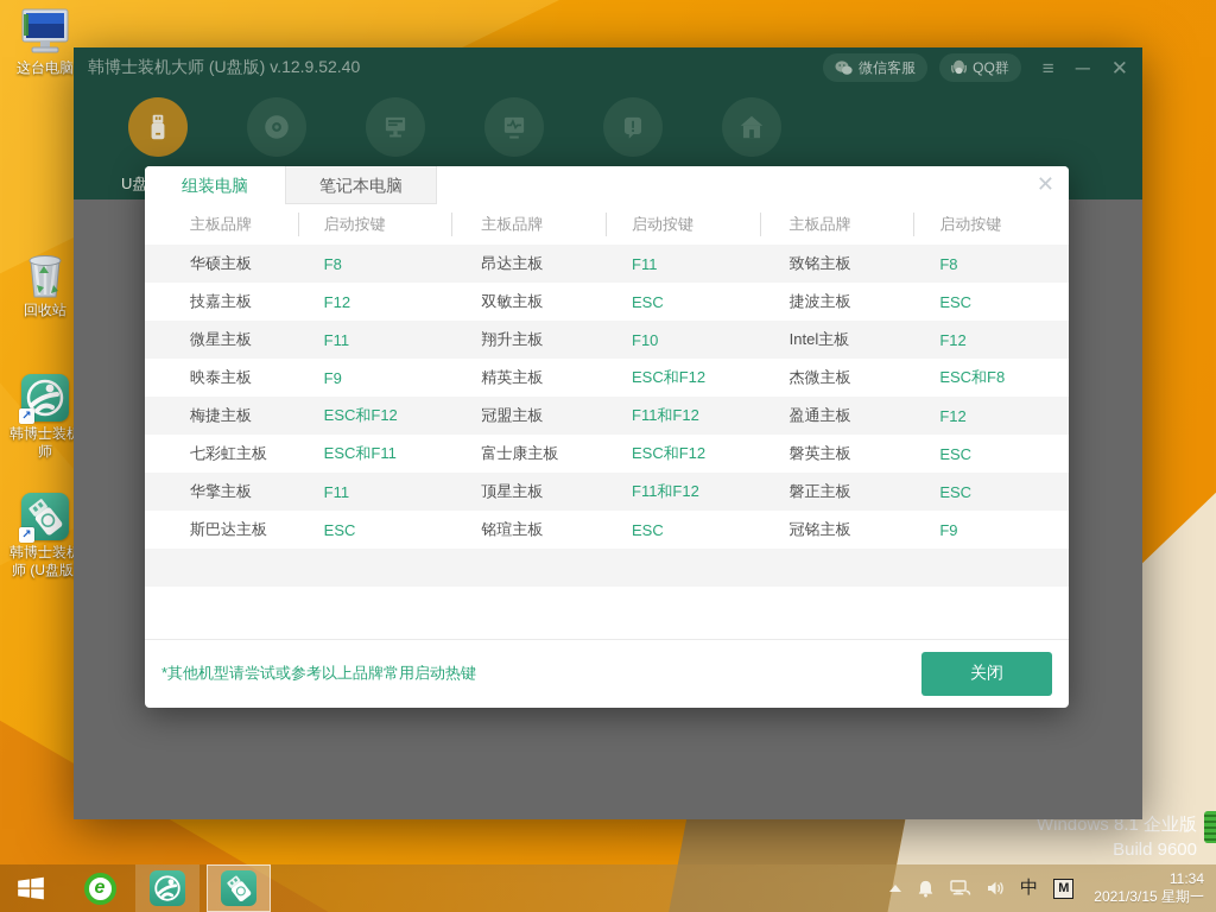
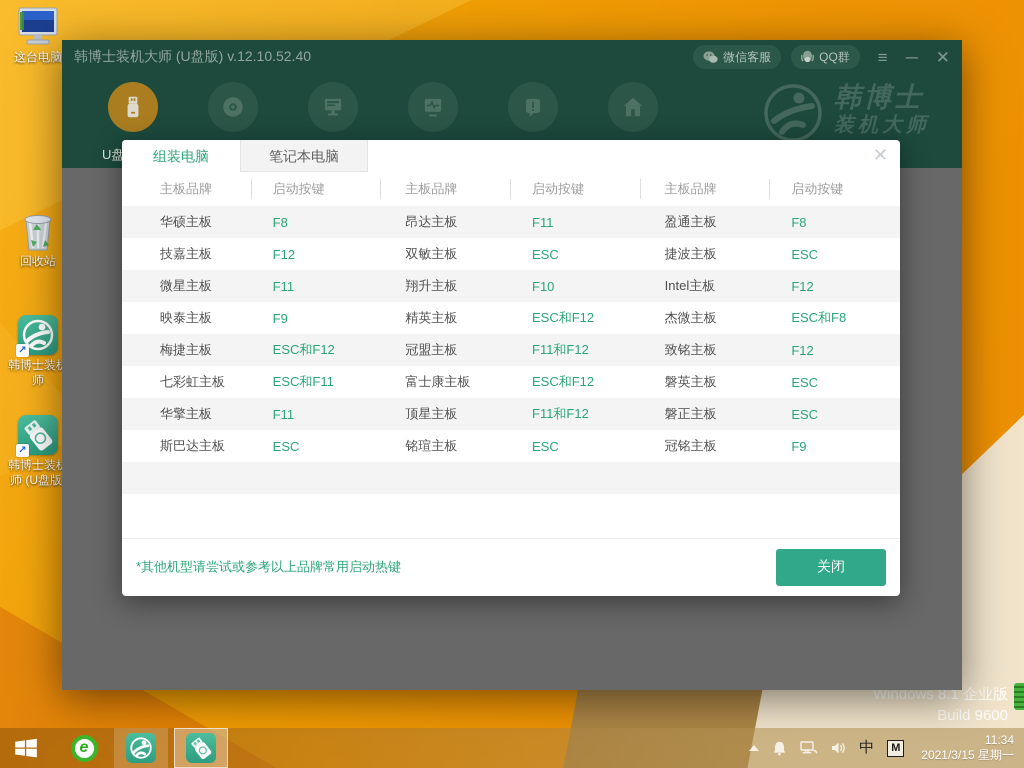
  这台电脑
  回收站
  ↗
  韩博士装师
  ↗
  韩博士装师 (U盘版
  Windows 8.1 企业版
  Build 9600
- 韩博士装机大师 (U盘版) v.12.9.52.40
+ 韩博士装机大师 (U盘版) v.12.10.52.40
  微信客服
  QQ群
  ≡
  ─
  ✕
+ 韩博士
+ 装机大师
  组装电脑
  笔记本电脑
  ✕
  主板品牌
  启动按键
  主板品牌
  启动按键
  主板品牌
  启动按键
  华硕主板
  F8
  昂达主板
  F11
- 致铭主板
+ 盈通主板
  F8
  技嘉主板
  F12
  双敏主板
  ESC
  捷波主板
  ESC
  微星主板
  F11
  翔升主板
  F10
  Intel主板
  F12
  映泰主板
  F9
  精英主板
  ESC和F12
  杰微主板
  ESC和F8
  梅捷主板
  ESC和F12
  冠盟主板
  F11和F12
- 盈通主板
+ 致铭主板
  F12
  七彩虹主板
  ESC和F11
  富士康主板
  ESC和F12
  磐英主板
  ESC
  华擎主板
  F11
  顶星主板
  F11和F12
  磐正主板
  ESC
  斯巴达主板
  ESC
  铭瑄主板
  ESC
  冠铭主板
  F9
  *其他机型请尝试或参考以上品牌常用启动热键
  关闭
  e
  中
  M
  11:34
  2021/3/15 星期一
